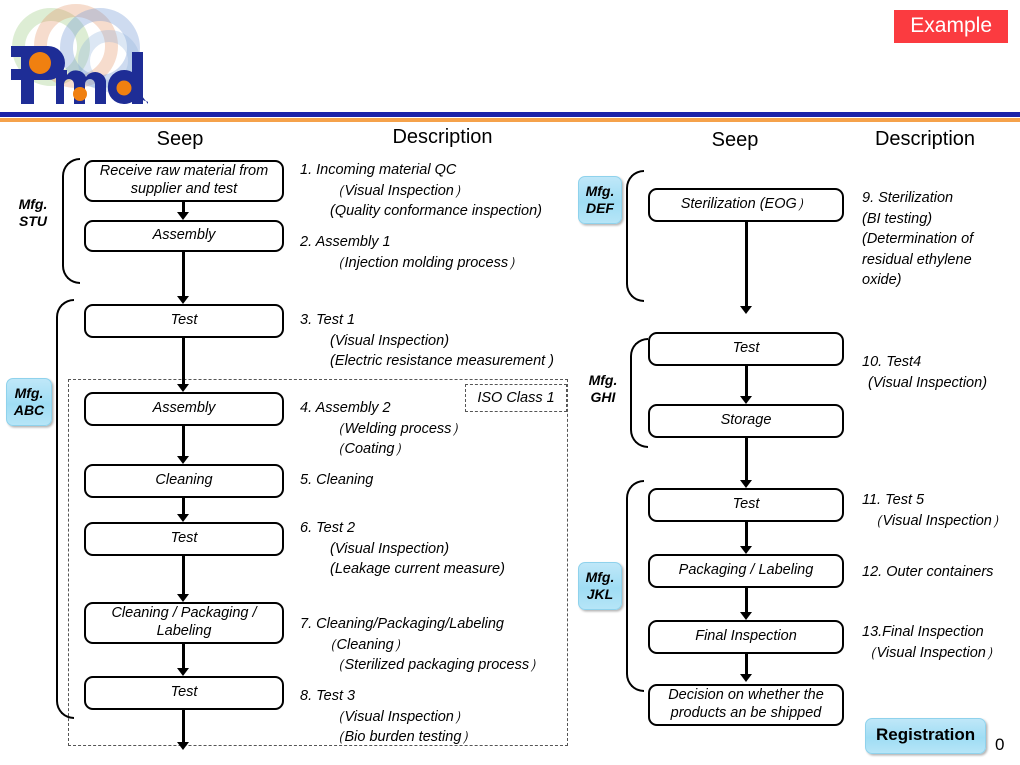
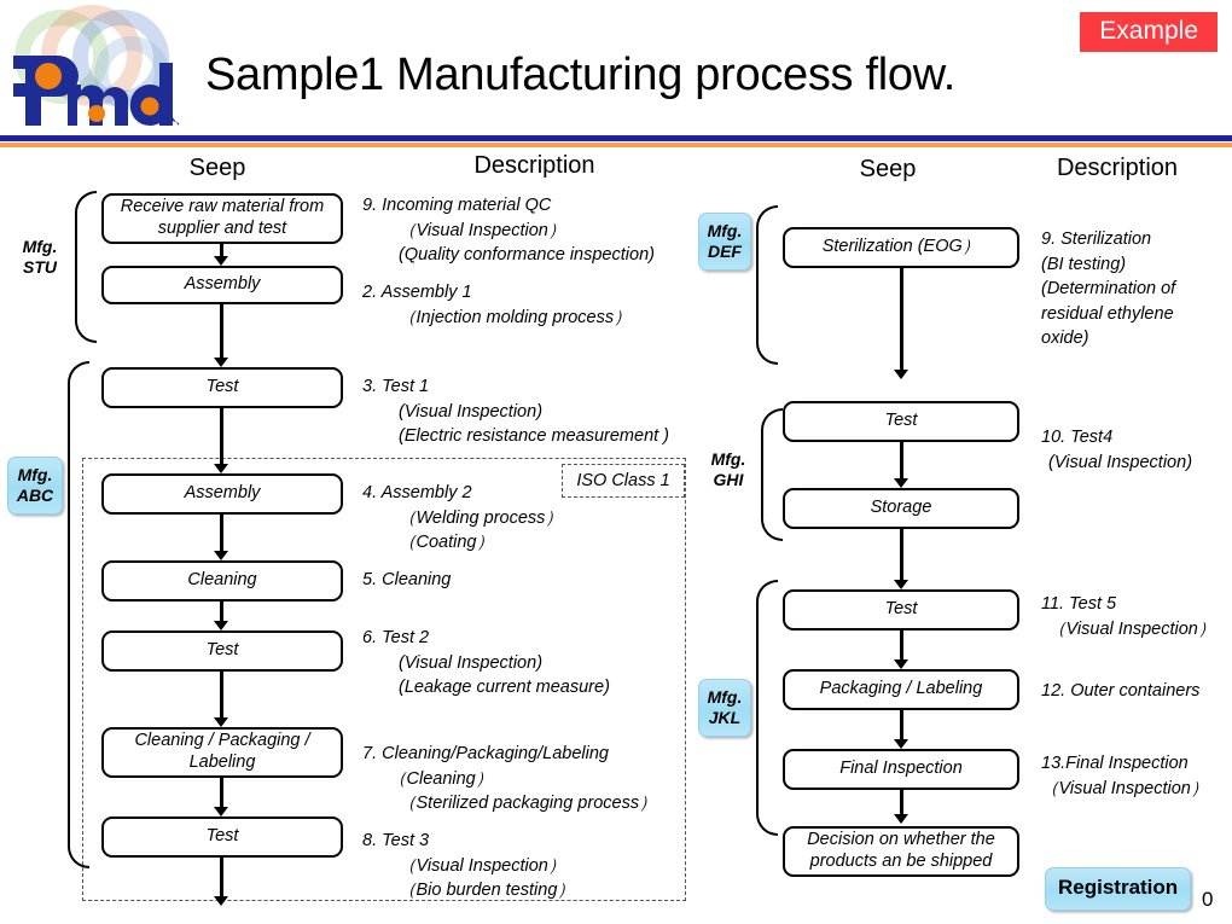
+ Sample1 Manufacturing process flow.
  Example
  Seep
  Description
  Seep
  Description
  Mfg.
  STU
  Mfg.
  ABC
  ISO Class 1
  Receive raw material from supplier and test
  Assembly
  Test
  Assembly
  Cleaning
  Test
  Cleaning / Packaging / Labeling
  Test
- 1. Incoming material QC
+ 9. Incoming material QC
  （Visual Inspection）
  (Quality conformance inspection)
  2. Assembly 1
  （Injection molding process）
  3. Test 1
  (Visual Inspection)
  (Electric resistance measurement )
  4. Assembly 2
  （Welding process）
  （Coating）
  5. Cleaning
  6. Test 2
  (Visual Inspection)
  (Leakage current measure)
  7. Cleaning/Packaging/Labeling
  （Cleaning）
  （Sterilized packaging process）
  8. Test 3
  （Visual Inspection）
  （Bio burden testing）
  Mfg.
  DEF
  Mfg.
  GHI
  Mfg.
  JKL
  Sterilization (EOG）
  Test
  Storage
  Test
  Packaging / Labeling
  Final Inspection
  Decision on whether the products an be shipped
  9. Sterilization
  (BI testing)
  (Determination of
  residual ethylene
  oxide)
  10. Test4
  (Visual Inspection)
  11. Test 5
  （Visual Inspection）
  12. Outer containers
  13.Final Inspection
  （Visual Inspection）
  Registration
  0
